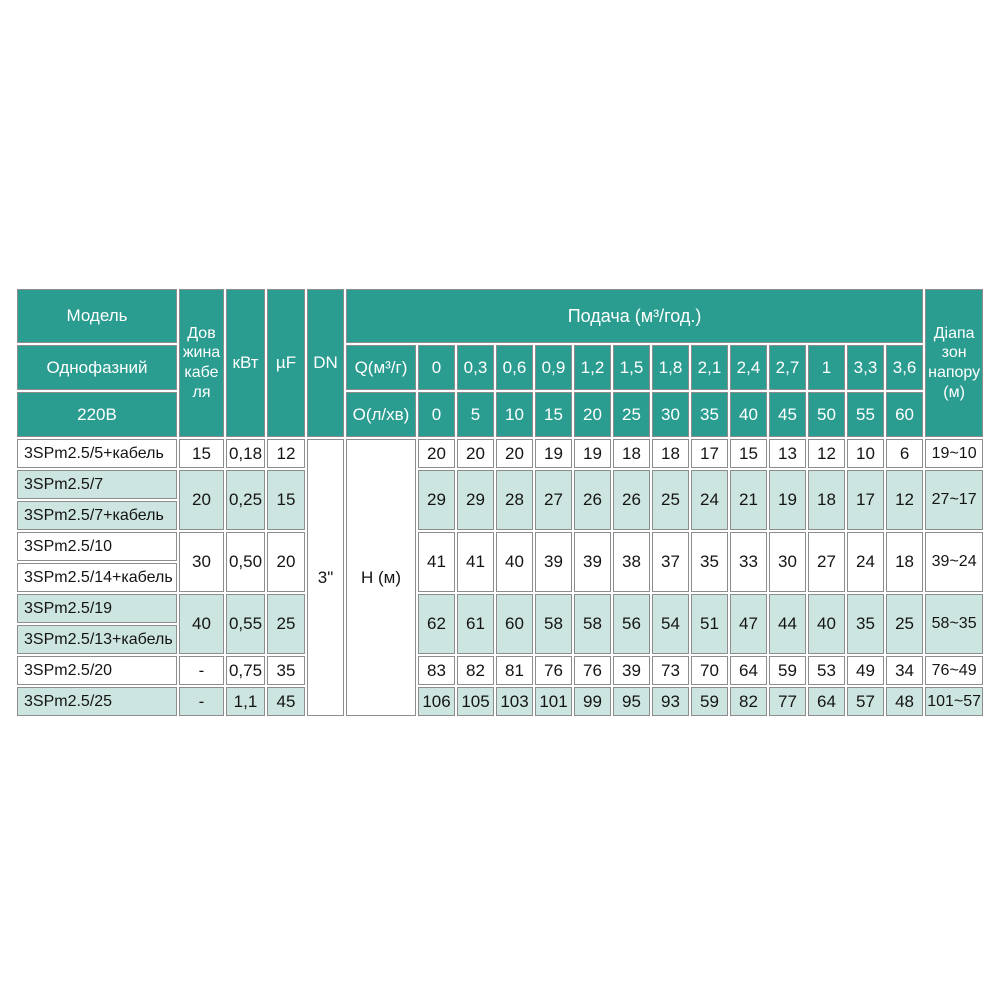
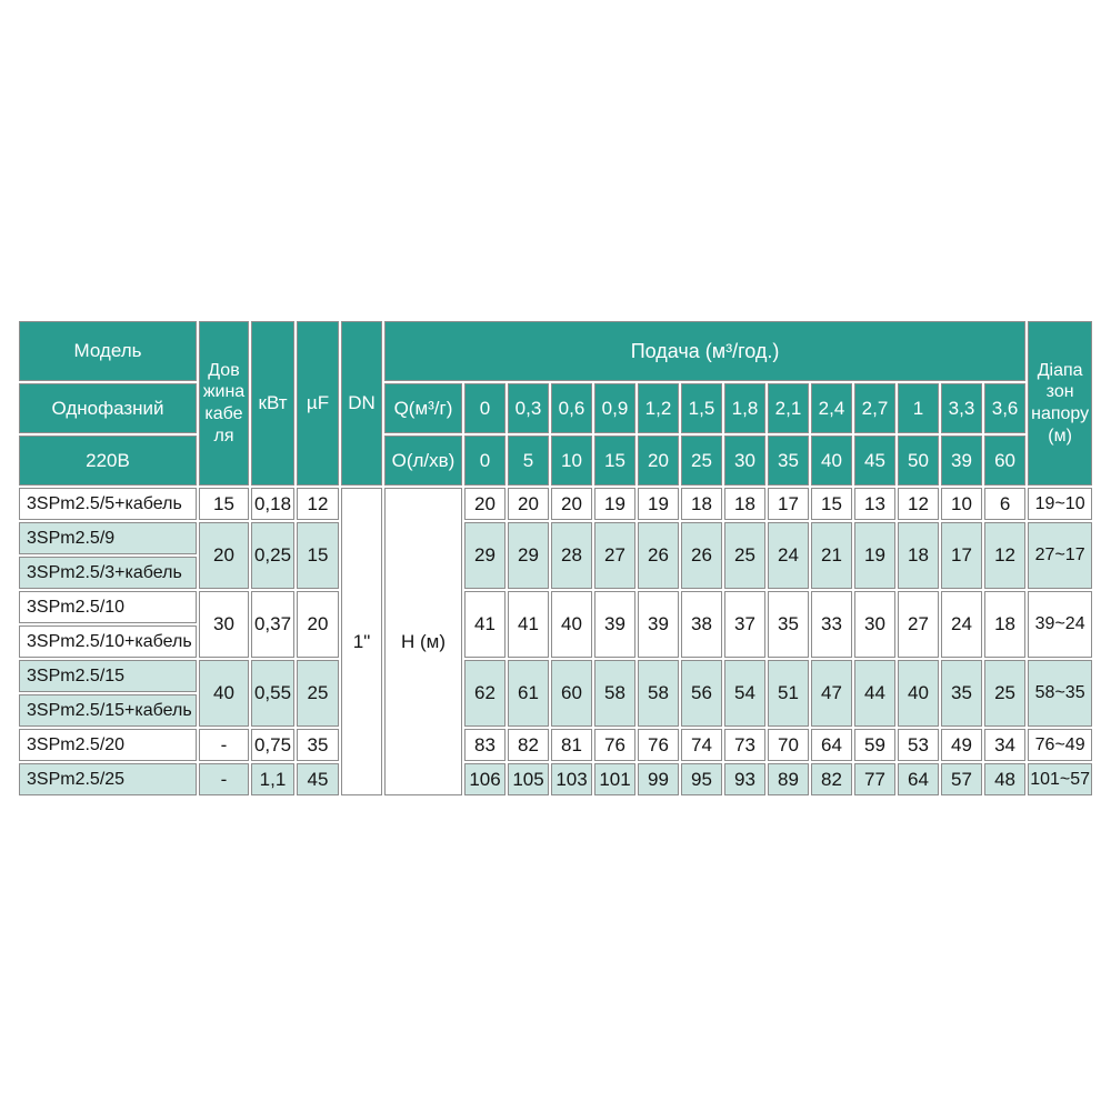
  Модель	Дов жина кабе ля	кВт	µF	DN	Подача (м³/год.)	Діапа зон напору (м)
  Однофазний	Q(м³/г)	0	0,3	0,6	0,9	1,2	1,5	1,8	2,1	2,4	2,7	1	3,3	3,6
- 220В	О(л/хв)	0	5	10	15	20	25	30	35	40	45	50	55	60
+ 220В	О(л/хв)	0	5	10	15	20	25	30	35	40	45	50	39	60
- 3SPm2.5/5+кабель	15	0,18	12	3"	Н (м)	20	20	20	19	19	18	18	17	15	13	12	10	6	19~10
+ 3SPm2.5/5+кабель	15	0,18	12	1"	Н (м)	20	20	20	19	19	18	18	17	15	13	12	10	6	19~10
- 3SPm2.5/7	20	0,25	15	29	29	28	27	26	26	25	24	21	19	18	17	12	27~17
+ 3SPm2.5/9	20	0,25	15	29	29	28	27	26	26	25	24	21	19	18	17	12	27~17
- 3SPm2.5/7+кабель
+ 3SPm2.5/3+кабель
- 3SPm2.5/10	30	0,50	20	41	41	40	39	39	38	37	35	33	30	27	24	18	39~24
+ 3SPm2.5/10	30	0,37	20	41	41	40	39	39	38	37	35	33	30	27	24	18	39~24
- 3SPm2.5/14+кабель
+ 3SPm2.5/10+кабель
- 3SPm2.5/19	40	0,55	25	62	61	60	58	58	56	54	51	47	44	40	35	25	58~35
+ 3SPm2.5/15	40	0,55	25	62	61	60	58	58	56	54	51	47	44	40	35	25	58~35
- 3SPm2.5/13+кабель
+ 3SPm2.5/15+кабель
- 3SPm2.5/20	-	0,75	35	83	82	81	76	76	39	73	70	64	59	53	49	34	76~49
+ 3SPm2.5/20	-	0,75	35	83	82	81	76	76	74	73	70	64	59	53	49	34	76~49
- 3SPm2.5/25	-	1,1	45	106	105	103	101	99	95	93	59	82	77	64	57	48	101~57
+ 3SPm2.5/25	-	1,1	45	106	105	103	101	99	95	93	89	82	77	64	57	48	101~57
